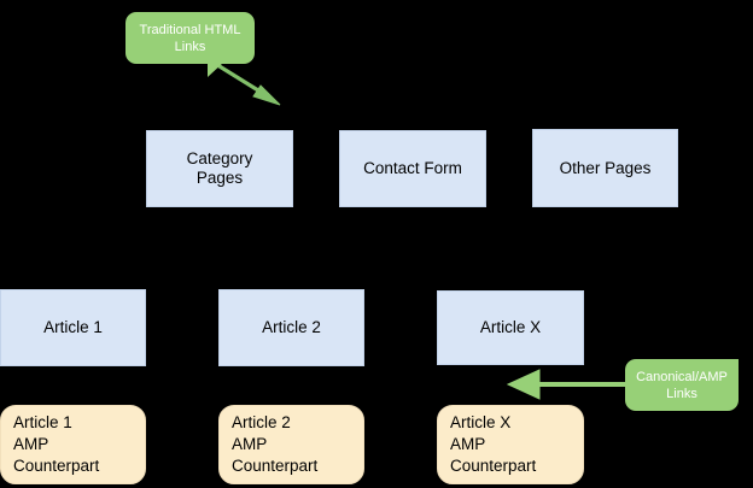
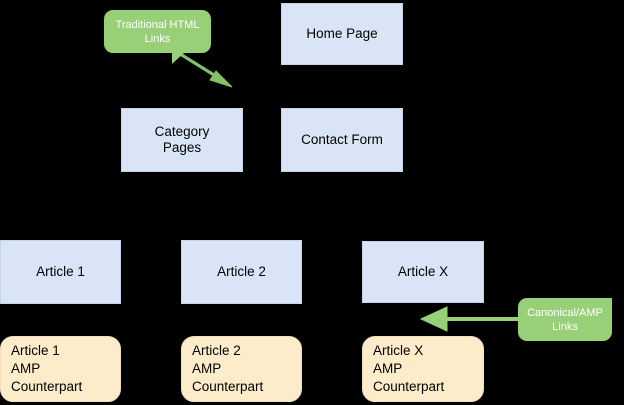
+ Home Page
  Category
  Pages
  Contact Form
- Other Pages
  Article 1
  Article 2
  Article X
  Article 1
  AMP
  Counterpart
  Article 2
  AMP
  Counterpart
  Article X
  AMP
  Counterpart
  Traditional HTML
  Links
  Canonical/AMP
  Links
